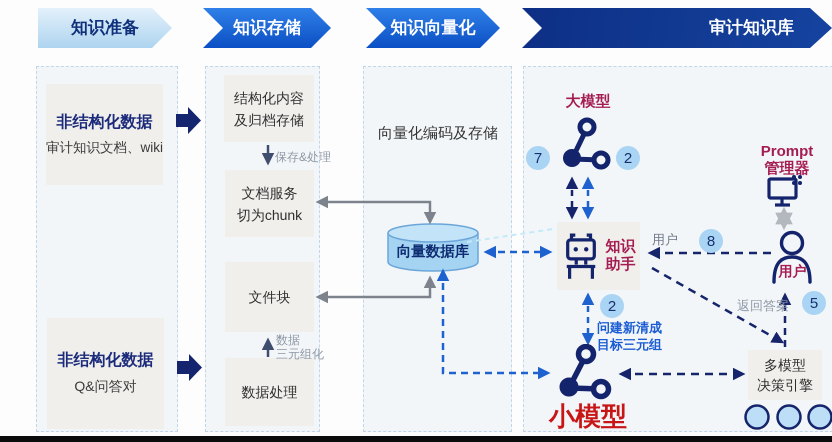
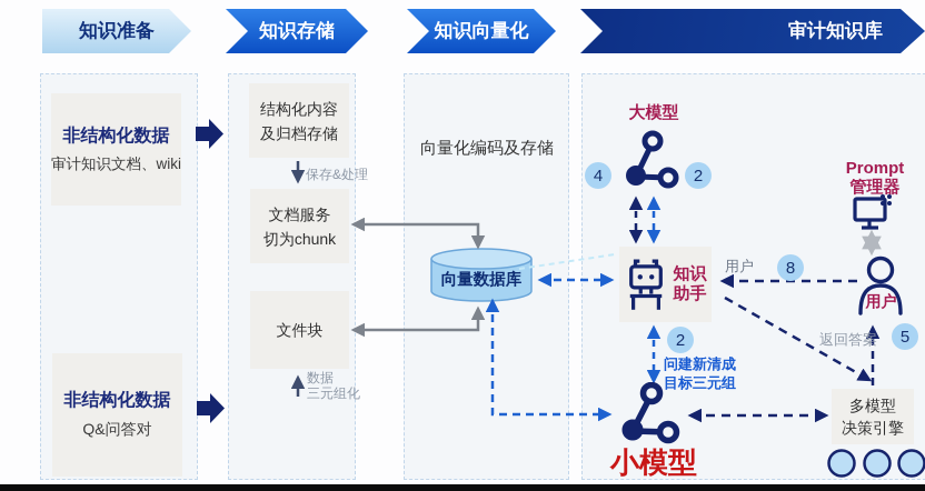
  知识准备
  知识存储
  知识向量化
  审计知识库
  非结构化数据
  审计知识文档、wiki
  非结构化数据
  Q&问答对
  结构化内容
  及归档存储
  文档服务
  切为chunk
  文件块
- 数据处理
  保存&处理
  数据
  三元组化
  向量化编码及存储
  向量数据库
  大模型
  知识
  助手
  用户
  Prompt
  管理器
  用户
  返回答案
  问建新清成
  目标三元组
  小模型
  多模型
  决策引擎
- 7
+ 4
  2
  8
  2
  5
